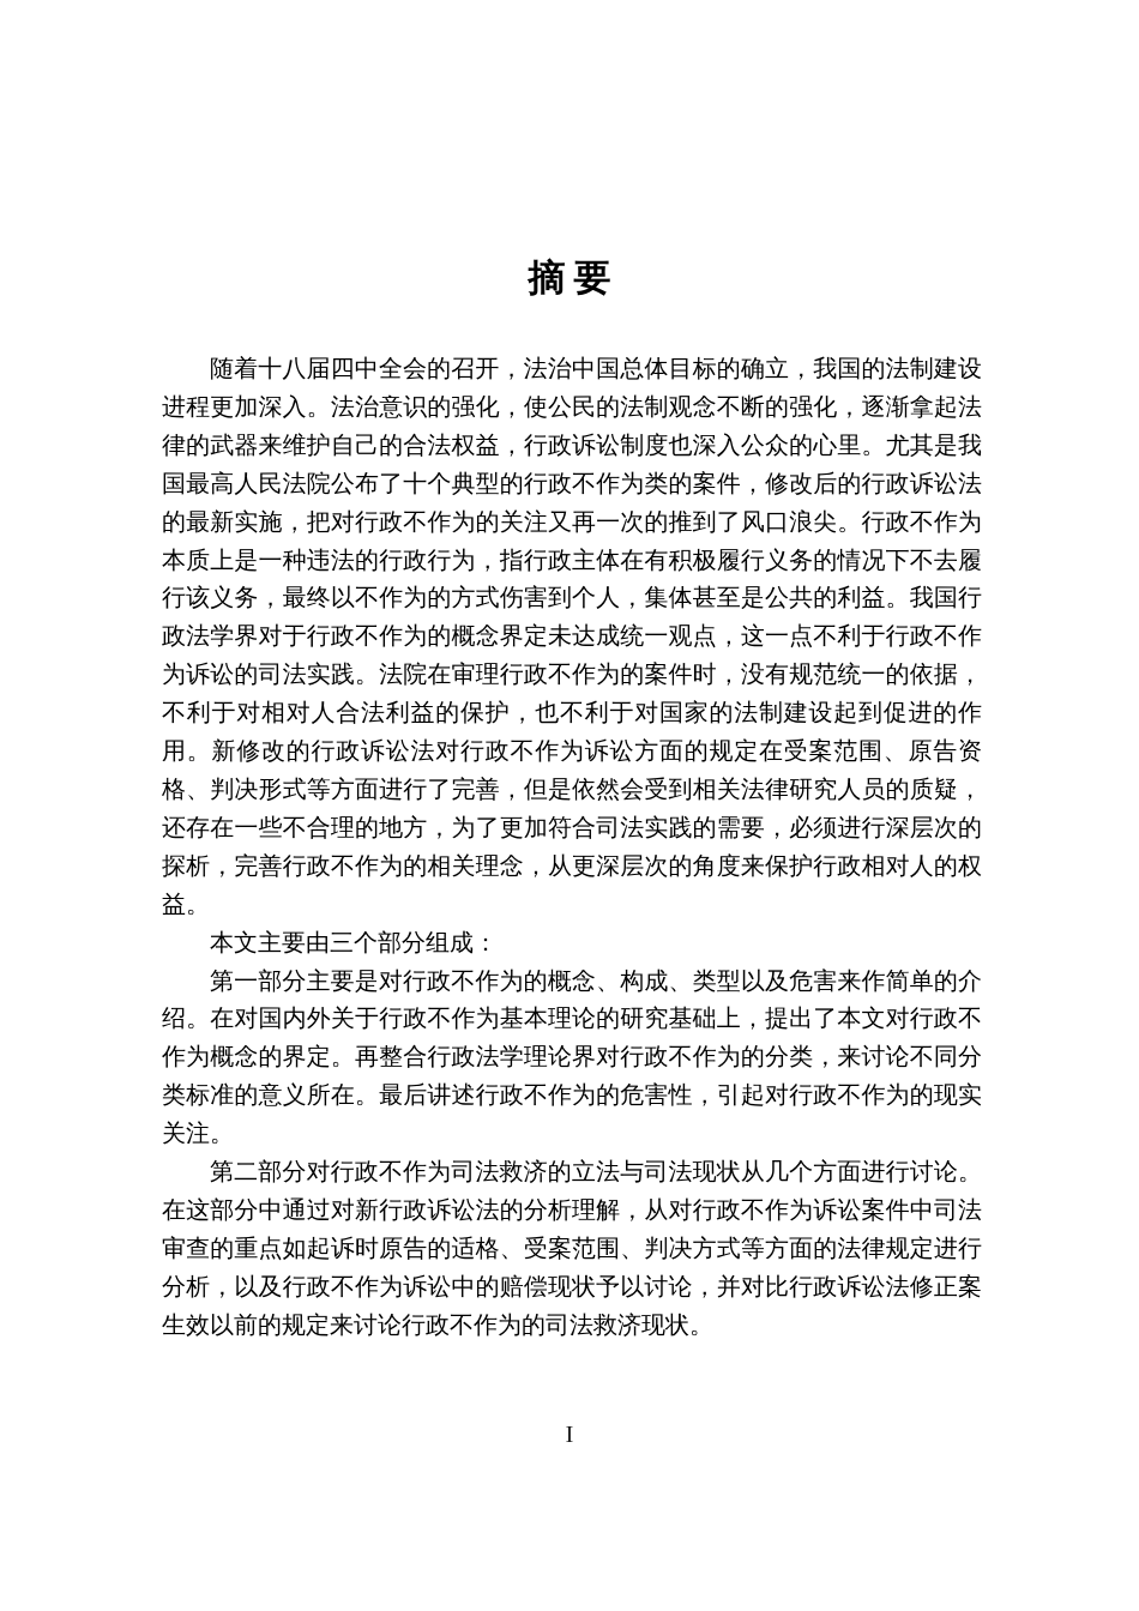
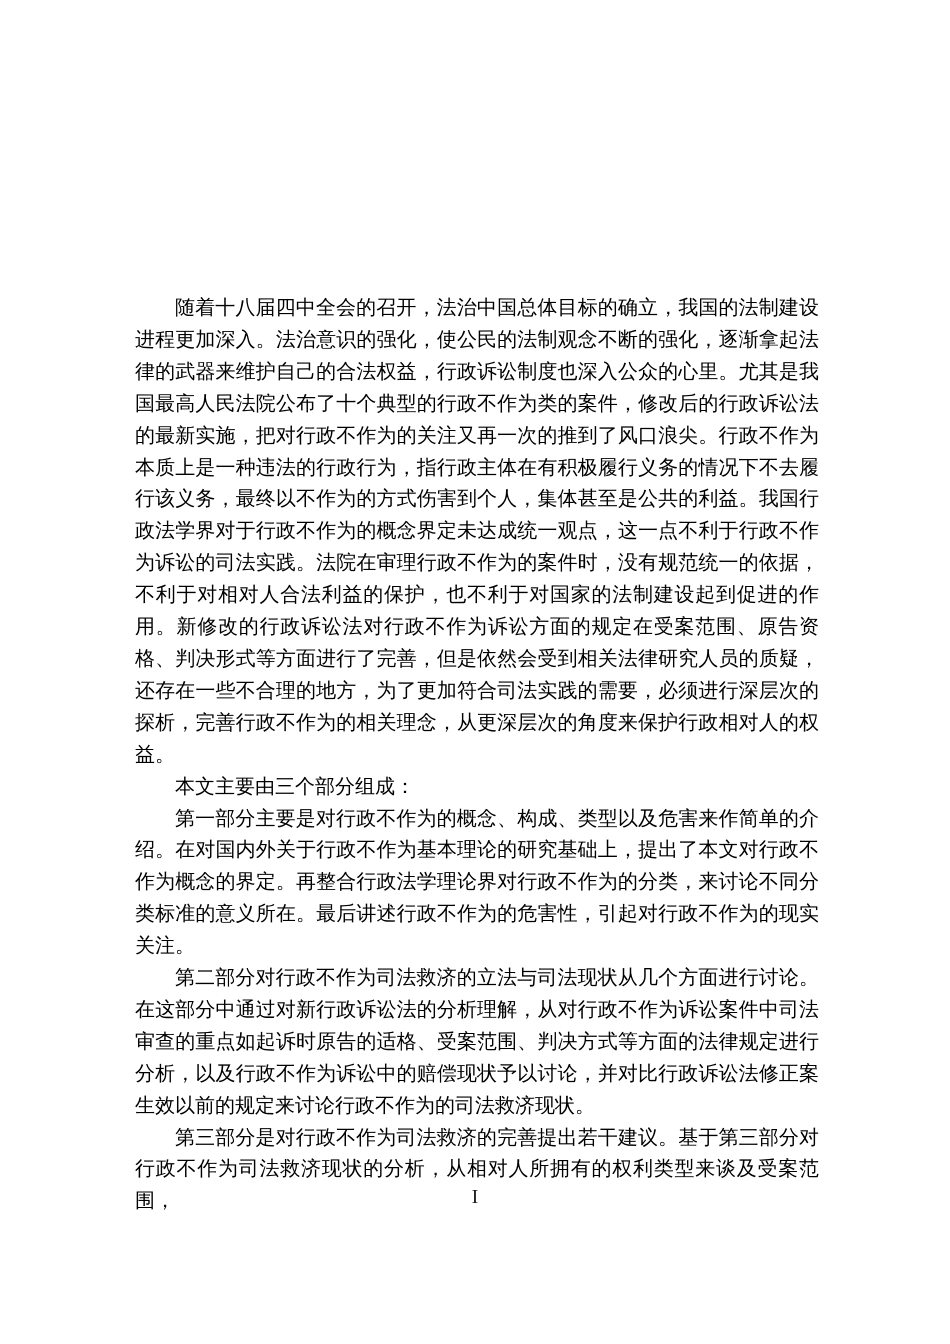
- 摘要
  随着十八届四中全会的召开，法治中国总体目标的确立，我国的法制建设进程更加深入。法治意识的强化，使公民的法制观念不断的强化，逐渐拿起法律的武器来维护自己的合法权益，行政诉讼制度也深入公众的心里。尤其是我国最高人民法院公布了十个典型的行政不作为类的案件，修改后的行政诉讼法的最新实施，把对行政不作为的关注又再一次的推到了风口浪尖。行政不作为本质上是一种违法的行政行为，指行政主体在有积极履行义务的情况下不去履行该义务，最终以不作为的方式伤害到个人，集体甚至是公共的利益。我国行政法学界对于行政不作为的概念界定未达成统一观点，这一点不利于行政不作为诉讼的司法实践。法院在审理行政不作为的案件时，没有规范统一的依据，不利于对相对人合法利益的保护，也不利于对国家的法制建设起到促进的作用。新修改的行政诉讼法对行政不作为诉讼方面的规定在受案范围、原告资格、判决形式等方面进行了完善，但是依然会受到相关法律研究人员的质疑，还存在一些不合理的地方，为了更加符合司法实践的需要，必须进行深层次的探析，完善行政不作为的相关理念，从更深层次的角度来保护行政相对人的权益。
  本文主要由三个部分组成：
  第一部分主要是对行政不作为的概念、构成、类型以及危害来作简单的介绍。在对国内外关于行政不作为基本理论的研究基础上，提出了本文对行政不作为概念的界定。再整合行政法学理论界对行政不作为的分类，来讨论不同分类标准的意义所在。最后讲述行政不作为的危害性，引起对行政不作为的现实关注。
  第二部分对行政不作为司法救济的立法与司法现状从几个方面进行讨论。在这部分中通过对新行政诉讼法的分析理解，从对行政不作为诉讼案件中司法审查的重点如起诉时原告的适格、受案范围、判决方式等方面的法律规定进行分析，以及行政不作为诉讼中的赔偿现状予以讨论，并对比行政诉讼法修正案生效以前的规定来讨论行政不作为的司法救济现状。
+ 第三部分是对行政不作为司法救济的完善提出若干建议。基于第三部分对行政不作为司法救济现状的分析，从相对人所拥有的权利类型来谈及受案范围，
  I
